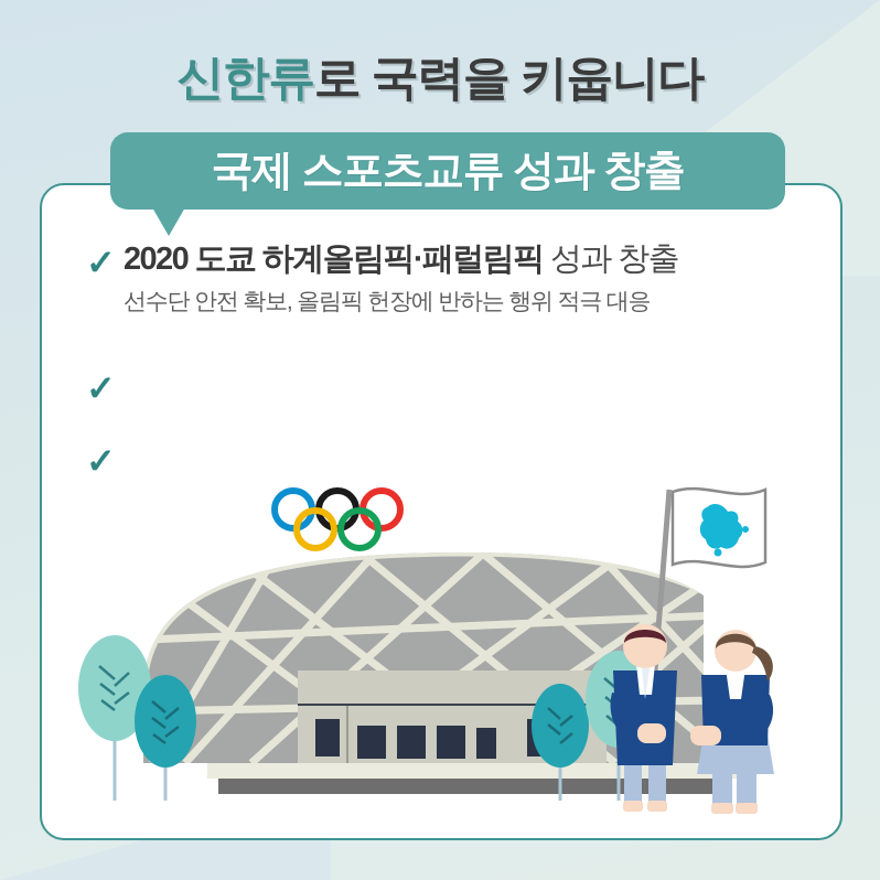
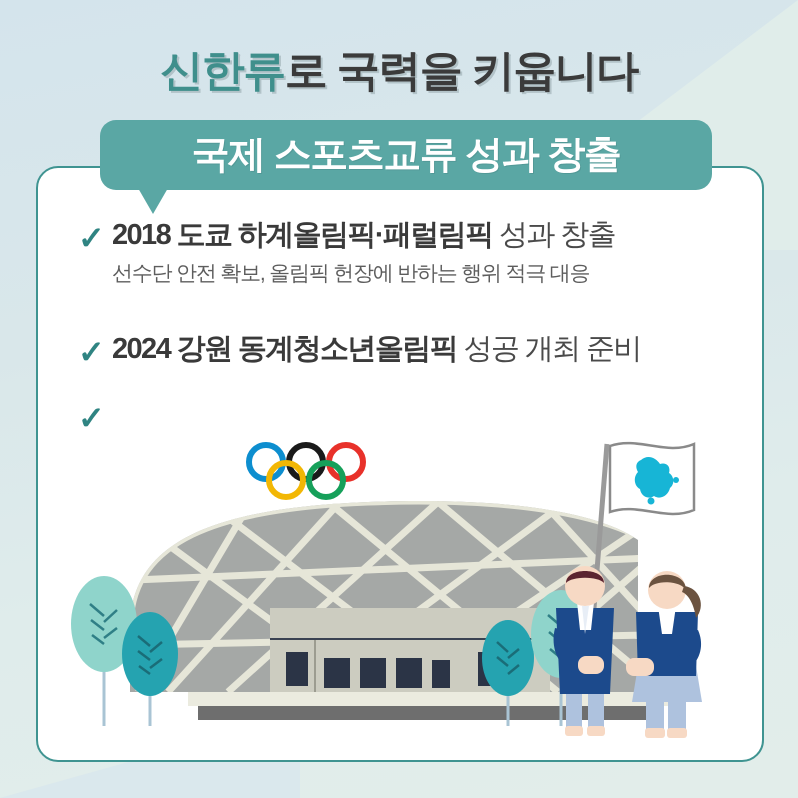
  신한류로 국력을 키웁니다
  ✓
- 2020 도쿄 하계올림픽·패럴림픽 성과 창출
+ 2018 도쿄 하계올림픽·패럴림픽 성과 창출
  선수단 안전 확보, 올림픽 헌장에 반하는 행위 적극 대응
  ✓
+ 2024 강원 동계청소년올림픽 성공 개최 준비
  ✓
  국제 스포츠교류 성과 창출
